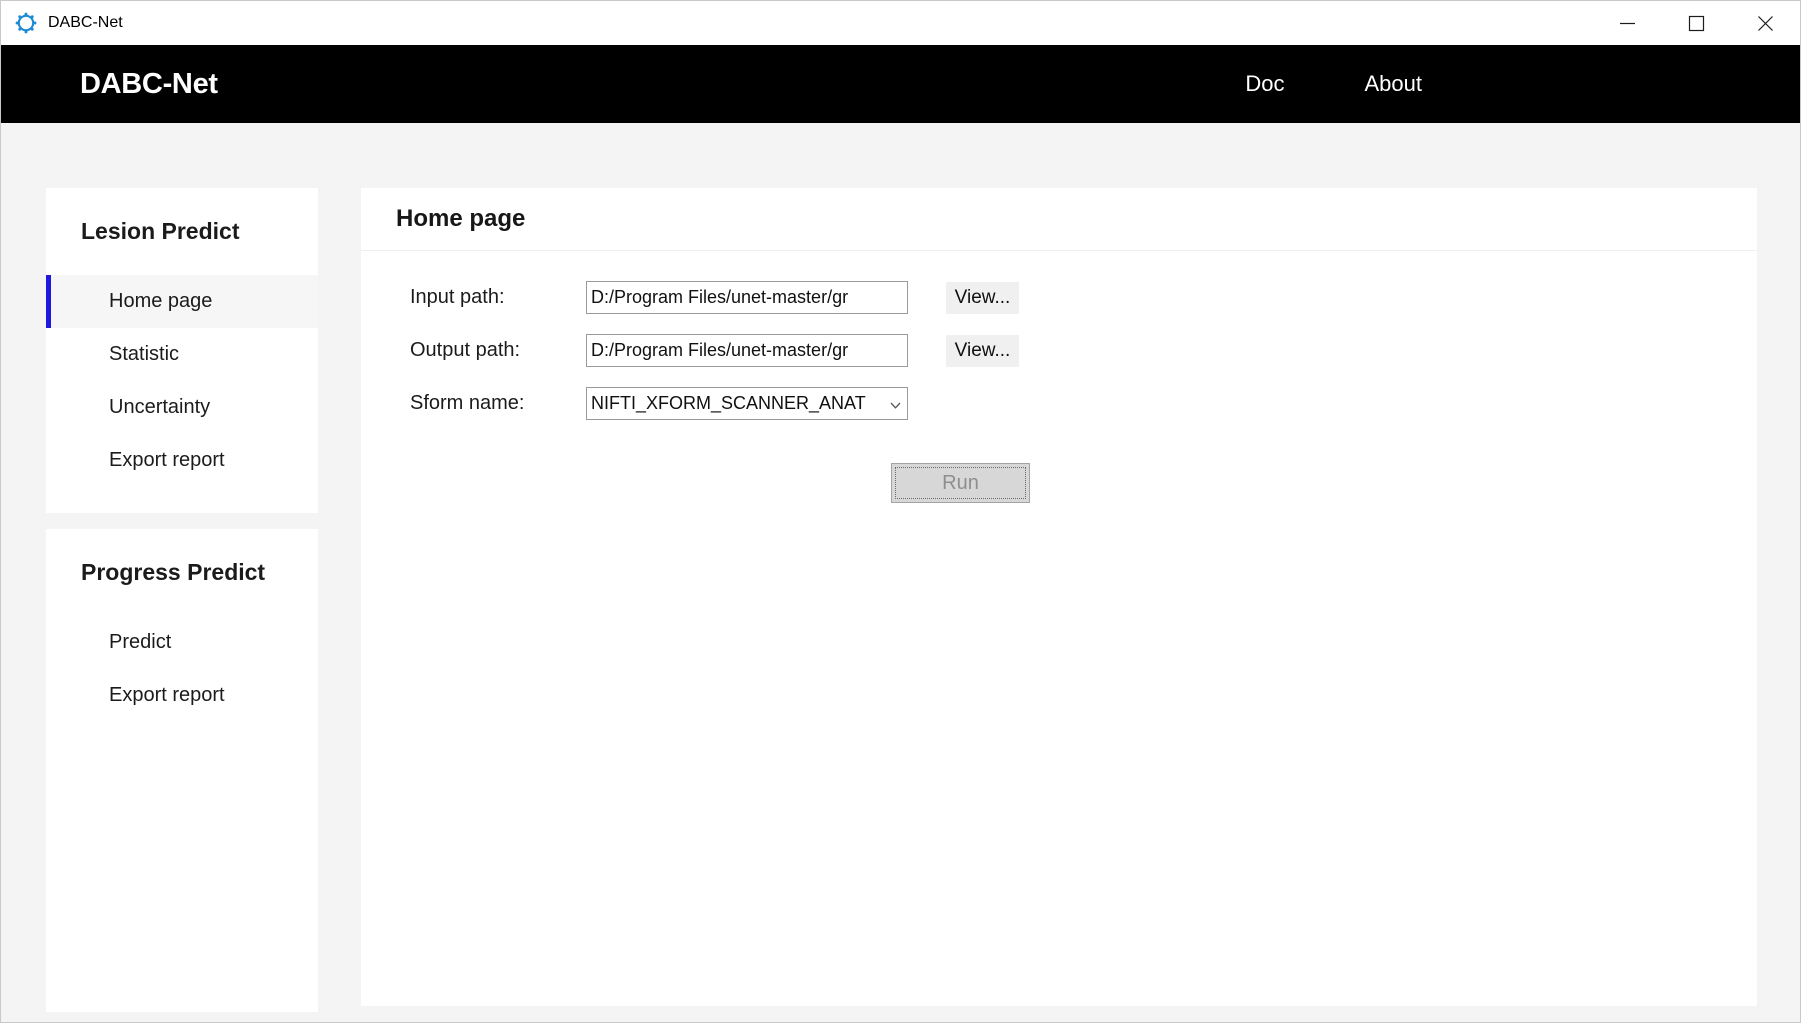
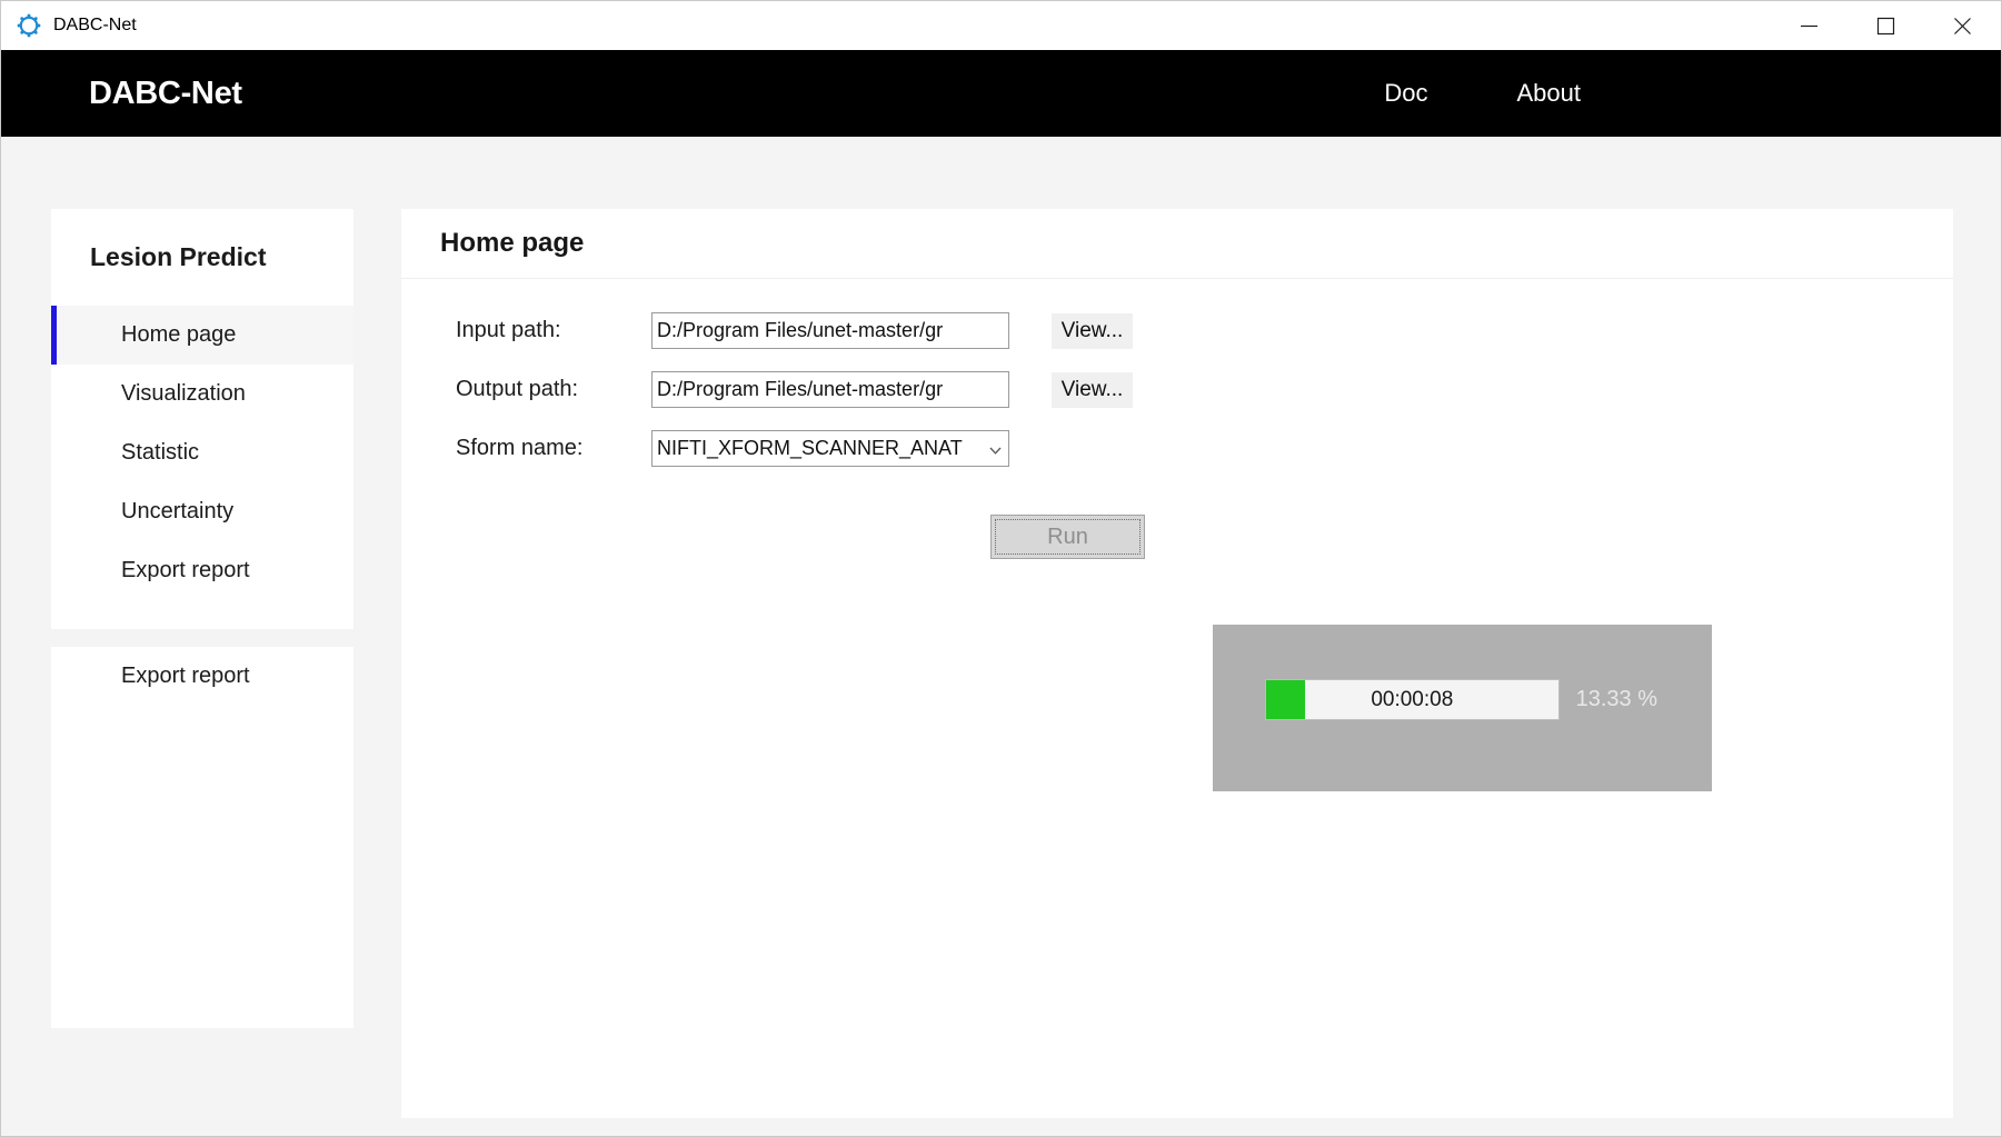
  DABC-Net
  DABC-Net
  Doc
  About
  Lesion Predict
  Home page
+ Visualization
  Statistic
  Uncertainty
  Export report
- Progress Predict
- Predict
  Export report
  Home page
  Input path:
  D:/Program Files/unet-master/gr
  View...
  Output path:
  D:/Program Files/unet-master/gr
  View...
  Sform name:
  NIFTI_XFORM_SCANNER_ANAT
  Run
+ 00:00:08
+ 13.33 %
